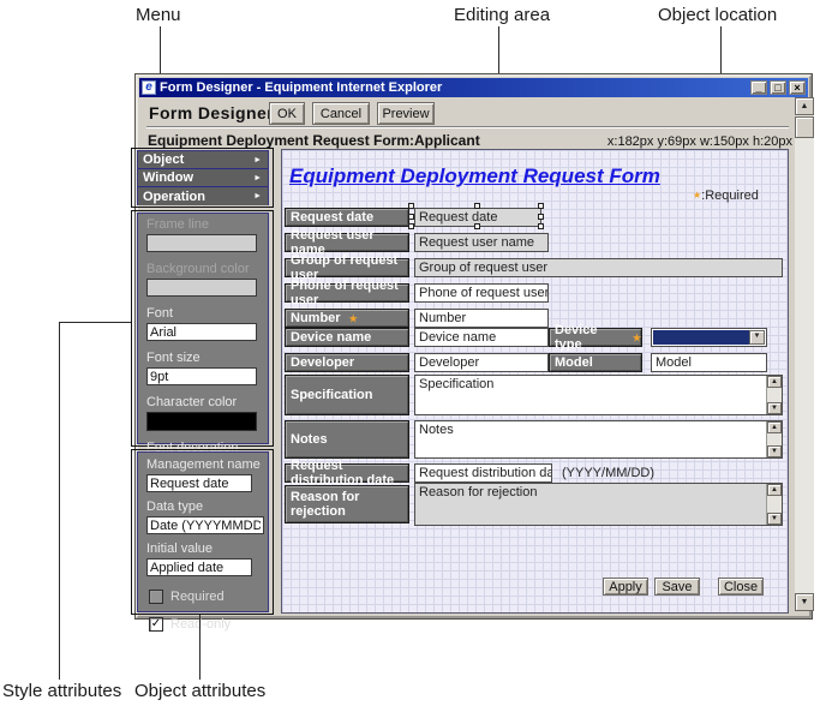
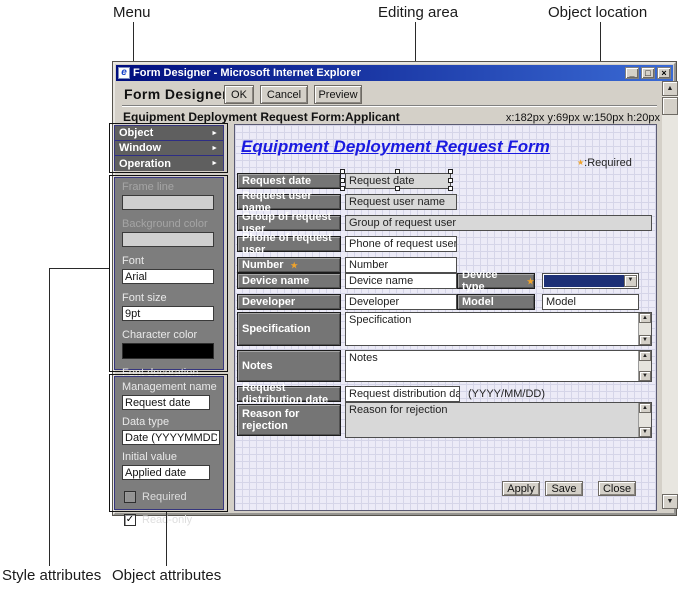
  Menu
  Editing area
  Object location
  e
- Form Designer - Equipment Internet Explorer
+ Form Designer - Microsoft Internet Explorer
  _
  □
  ×
  Form Designe
  OK
  Cancel
  Preview
  Equipment Deployment Request Form:Applicant
  x:182px y:69px w:150px h:20px
  Equipment Deployment Request Form
  ★:Required
  Request date
  Request date
  Request user name
  Request user name
  Group of request user
  Group of request user
  Phone of request user
  Phone of request user
  Number
  ★
  Number
  Device name
  Device name
  Device type
  ★
  Developer
  Developer
  Model
  Model
  Specification
  Specification
  Notes
  Notes
  Request distribution date
  Request distribution da
  (YYYY/MM/DD)
  Reason for rejection
  Reason for rejection
  Apply
  Save
  Close
  Object
  Window
  Operation
  Frame line
  Background color
  Font
  Arial
  Font size
  9pt
  Character color
  Font decoration
  Management name
  Request date
  Data type
  Date (YYYYMMDD
  Initial value
  Applied date
  Required
  ✓
  Rea-only
  Style attributes
  Object attributes
